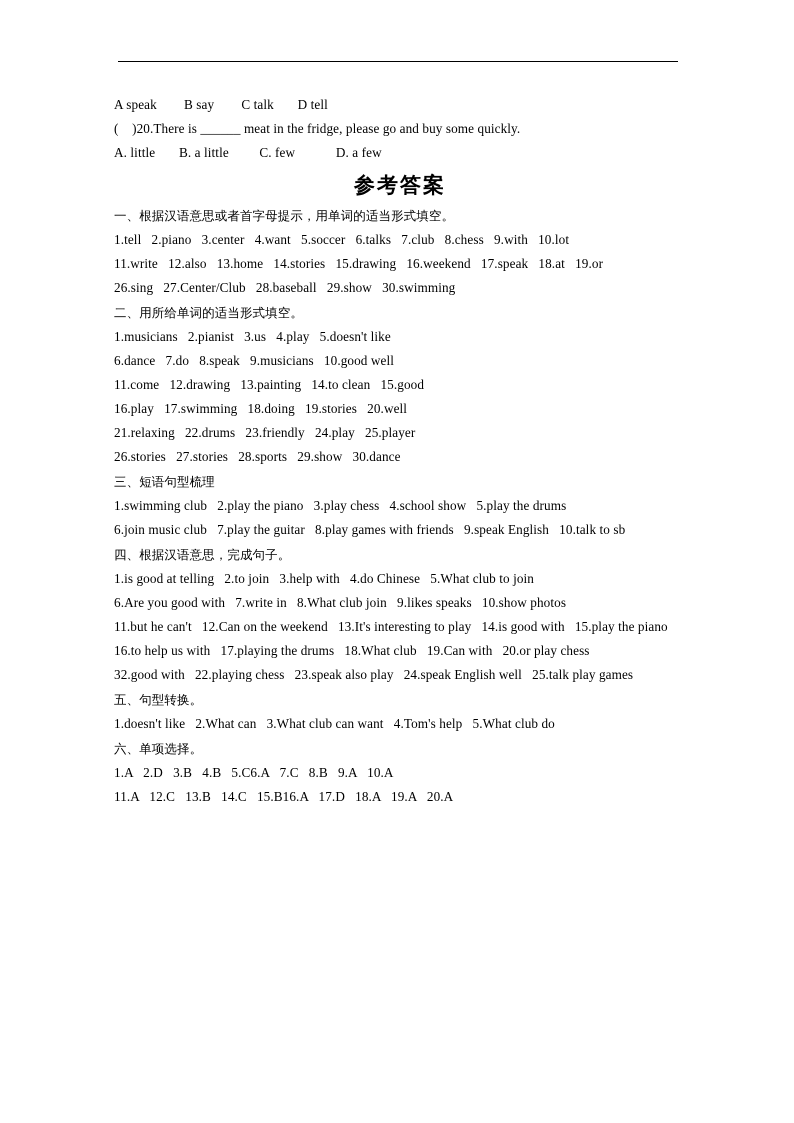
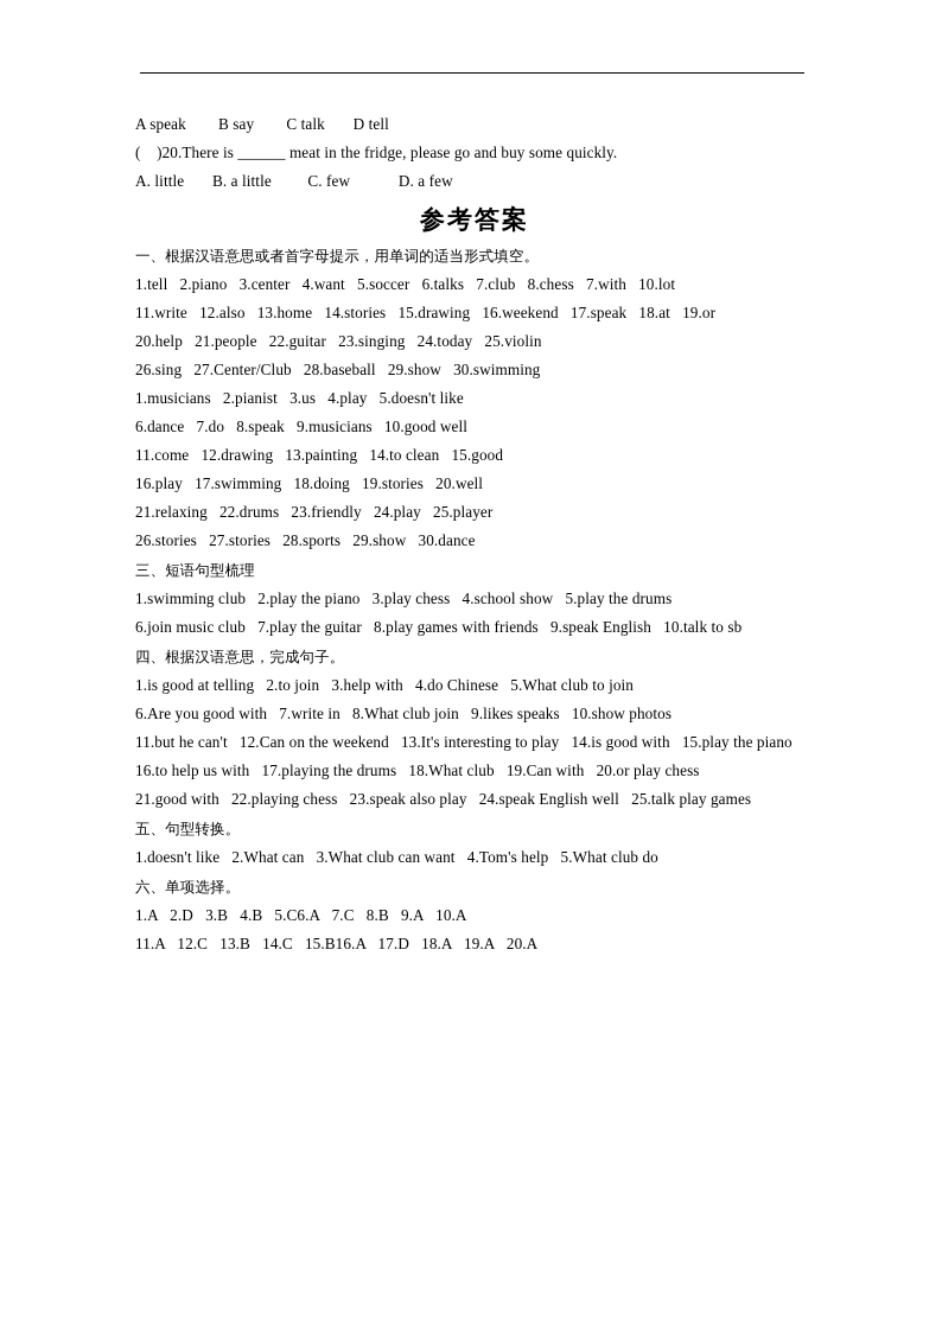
  A speak B say C talk D tell
  ( )20.There is ______ meat in the fridge, please go and buy some quickly.
  A. little B. a little C. few D. a few
  参考答案
  一、根据汉语意思或者首字母提示，用单词的适当形式填空。
- 1.tell 2.piano 3.center 4.want 5.soccer 6.talks 7.club 8.chess 9.with 10.lot
+ 1.tell 2.piano 3.center 4.want 5.soccer 6.talks 7.club 8.chess 7.with 10.lot
  11.write 12.also 13.home 14.stories 15.drawing 16.weekend 17.speak 18.at 19.or
+ 20.help 21.people 22.guitar 23.singing 24.today 25.violin
  26.sing 27.Center/Club 28.baseball 29.show 30.swimming
- 二、用所给单词的适当形式填空。
  1.musicians 2.pianist 3.us 4.play 5.doesn't like
  6.dance 7.do 8.speak 9.musicians 10.good well
  11.come 12.drawing 13.painting 14.to clean 15.good
  16.play 17.swimming 18.doing 19.stories 20.well
  21.relaxing 22.drums 23.friendly 24.play 25.player
  26.stories 27.stories 28.sports 29.show 30.dance
  三、短语句型梳理
  1.swimming club 2.play the piano 3.play chess 4.school show 5.play the drums
  6.join music club 7.play the guitar 8.play games with friends 9.speak English 10.talk to sb
  四、根据汉语意思，完成句子。
  1.is good at telling 2.to join 3.help with 4.do Chinese 5.What club to join
  6.Are you good with 7.write in 8.What club join 9.likes speaks 10.show photos
  11.but he can't 12.Can on the weekend 13.It's interesting to play 14.is good with 15.play the piano
  16.to help us with 17.playing the drums 18.What club 19.Can with 20.or play chess
- 32.good with 22.playing chess 23.speak also play 24.speak English well 25.talk play games
+ 21.good with 22.playing chess 23.speak also play 24.speak English well 25.talk play games
  五、句型转换。
  1.doesn't like 2.What can 3.What club can want 4.Tom's help 5.What club do
  六、单项选择。
  1.A 2.D 3.B 4.B 5.C6.A 7.C 8.B 9.A 10.A
  11.A 12.C 13.B 14.C 15.B16.A 17.D 18.A 19.A 20.A
